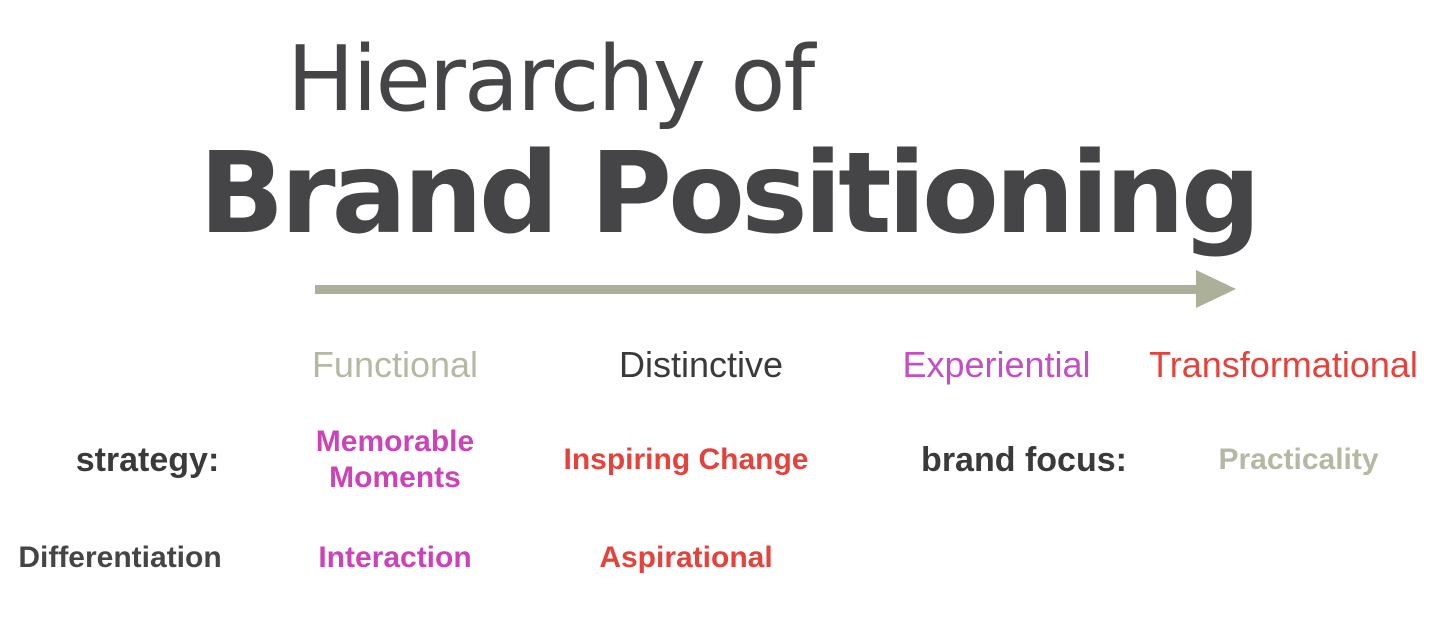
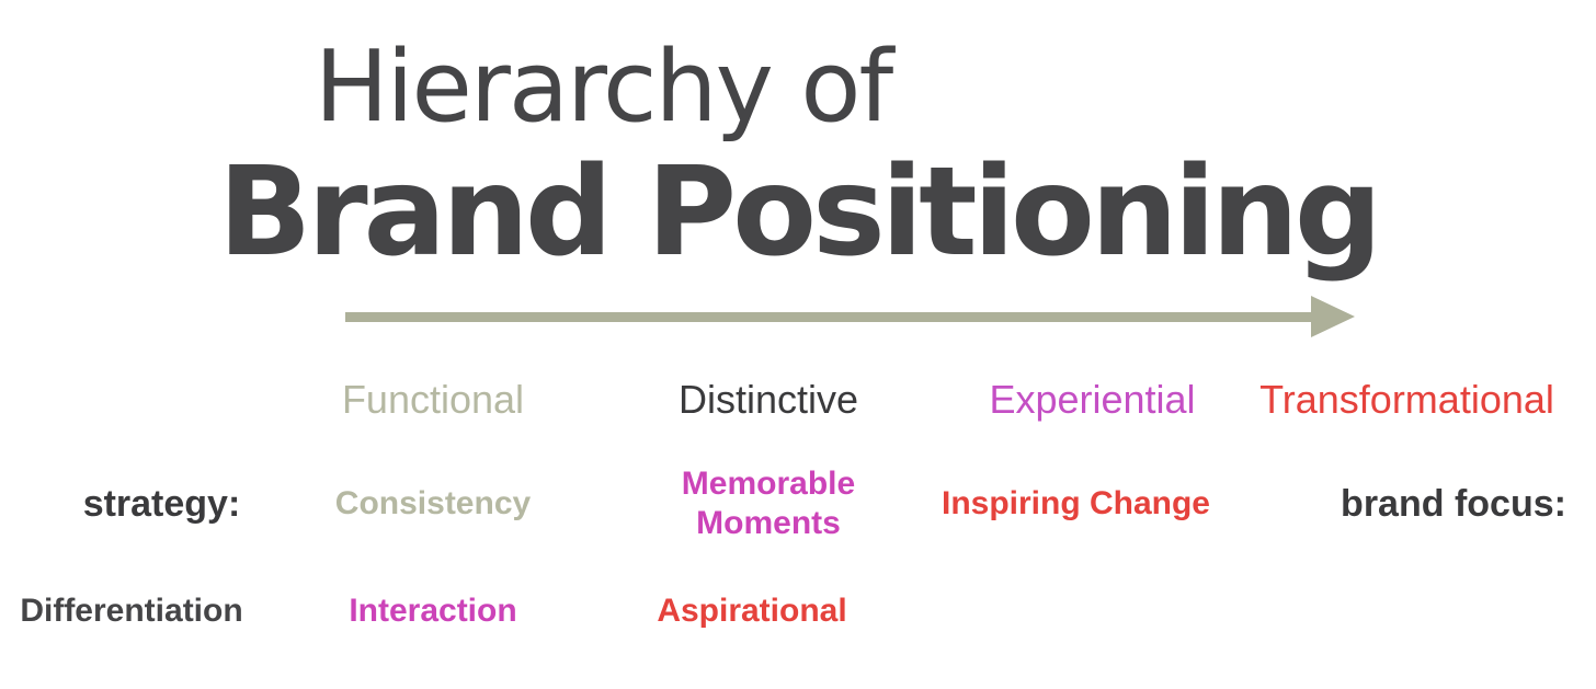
  Hierarchy of
  Brand Positioning
  Functional
  Distinctive
  Experiential
  Transformational
  strategy:
+ Consistency
  Memorable
  Moments
  Inspiring Change
  brand focus:
- Practicality
  Differentiation
  Interaction
  Aspirational
